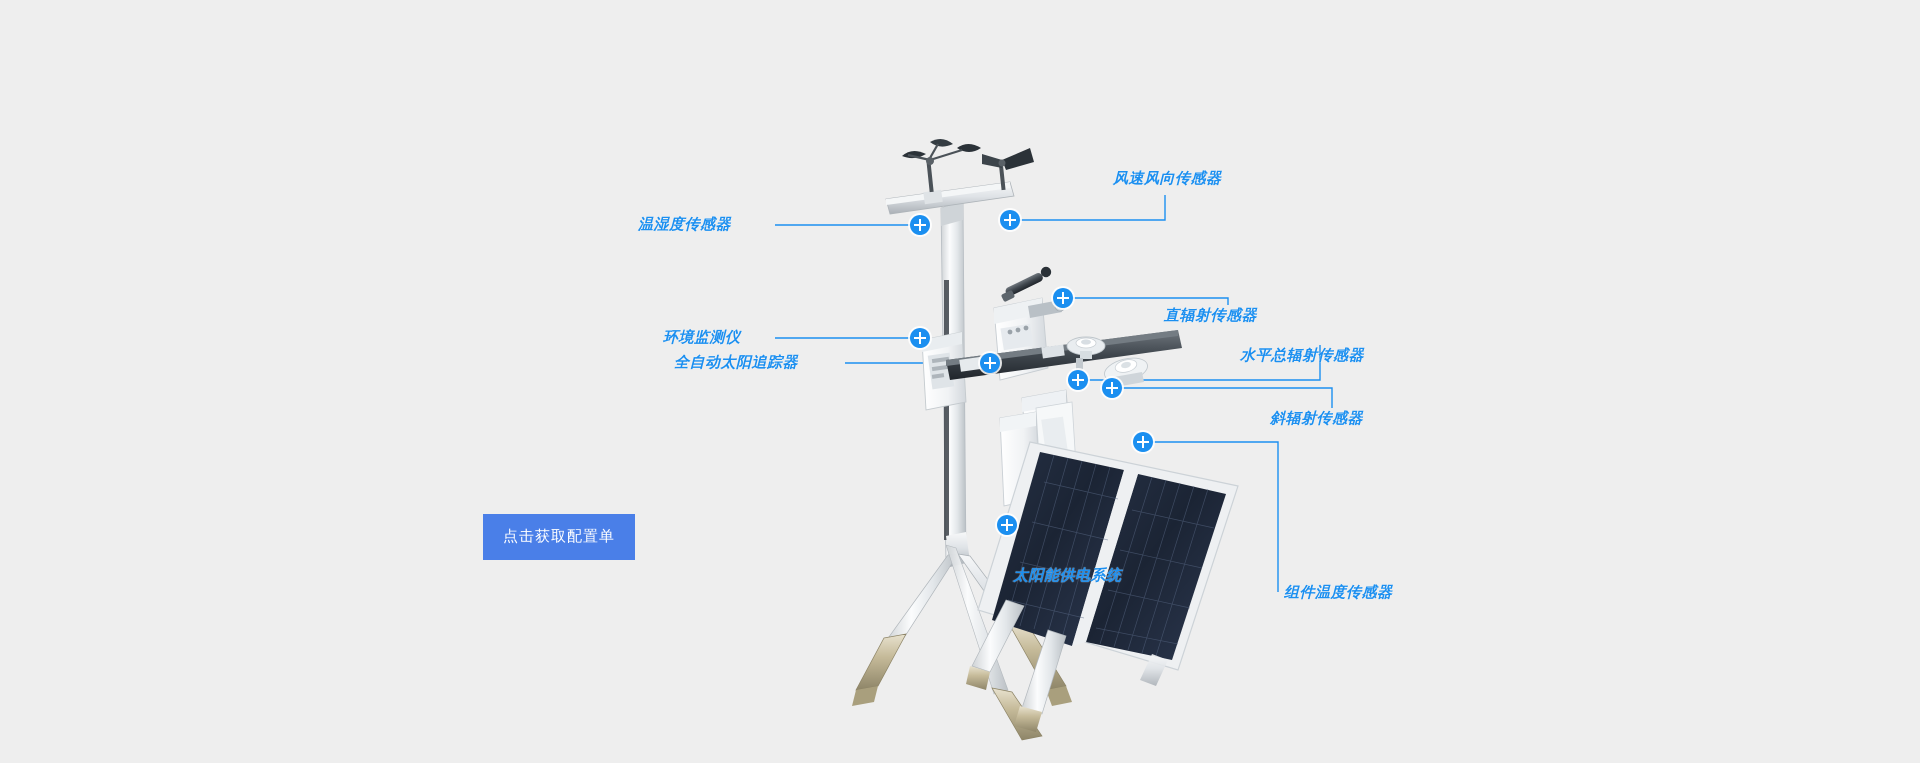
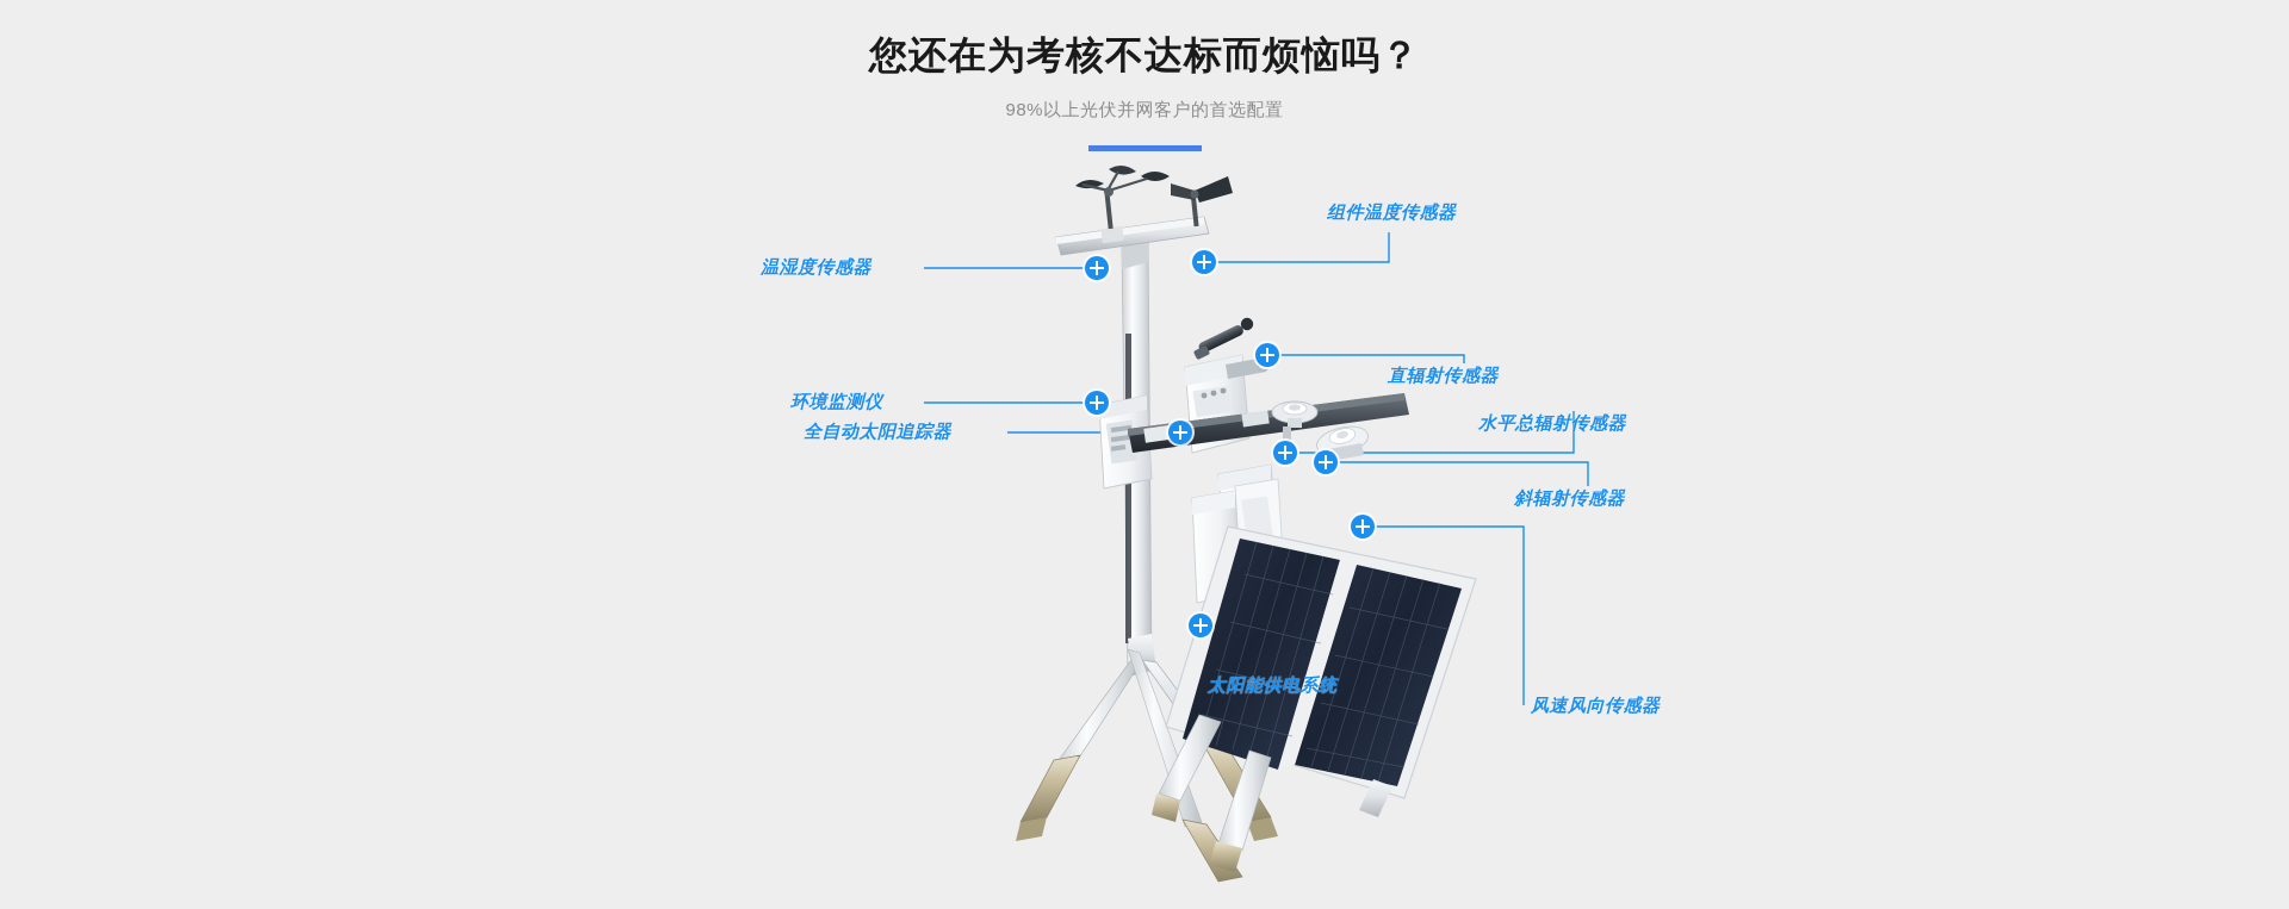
+ 您还在为考核不达标而烦恼吗？
+ 98%以上光伏并网客户的首选配置
- 风速风向传感器
+ 组件温度传感器
  温湿度传感器
  直辐射传感器
  水平总辐射传感器
  环境监测仪
  斜辐射传感器
  全自动太阳追踪器
- 组件温度传感器
+ 风速风向传感器
  太阳能供电系统
- 点击获取配置单
